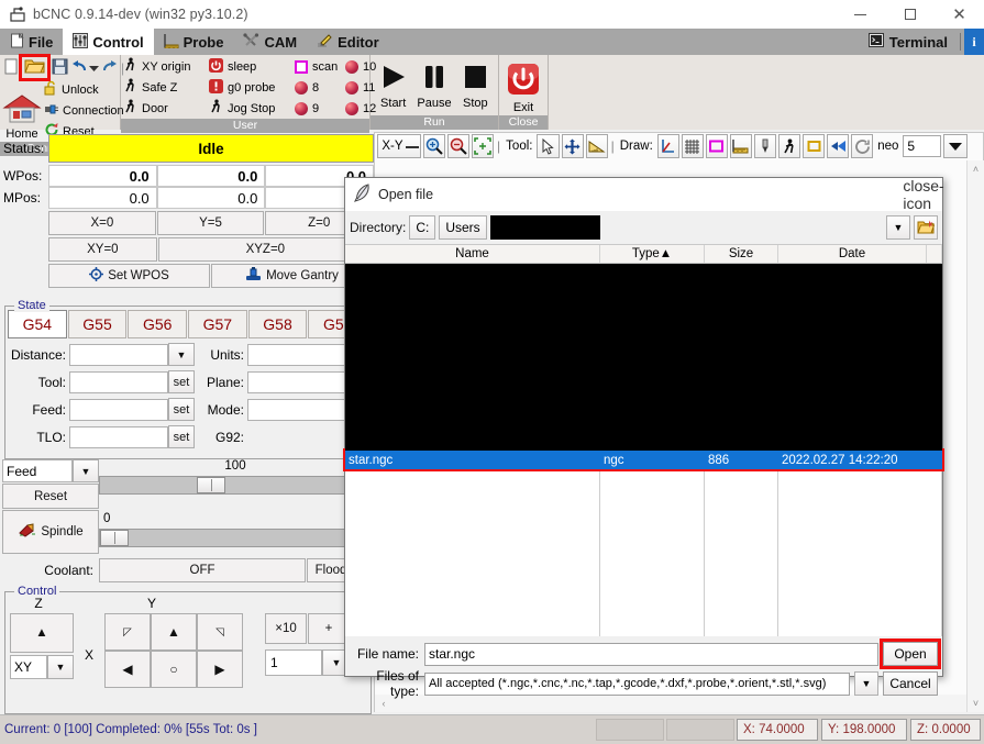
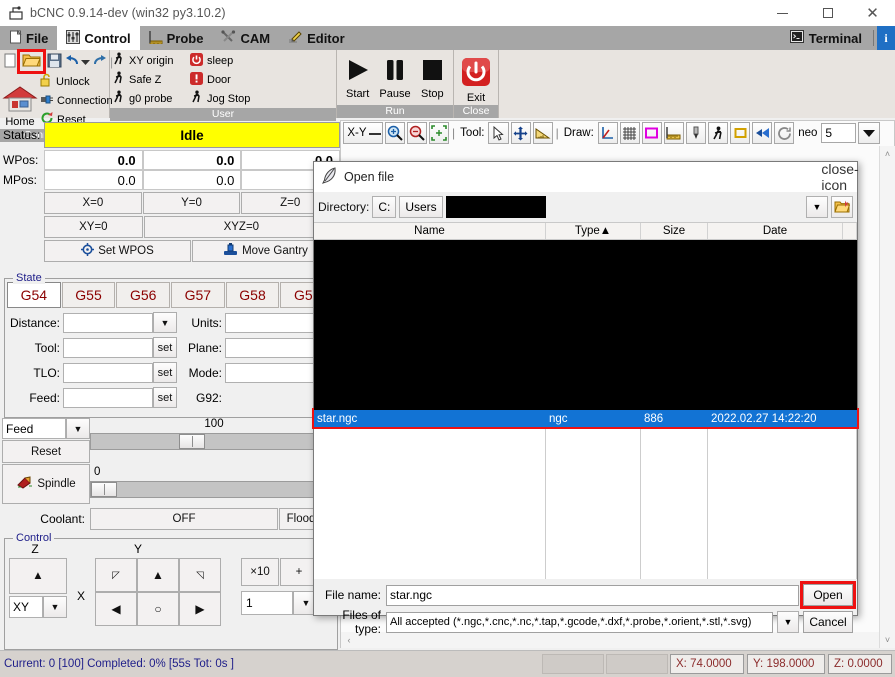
  bCNC 0.9.14-dev (win32 py3.10.2)
  ✕
  File
  Control
  Probe
  CAM
  Editor
  Terminal
  i
  |
  Home
  Unlock
  Connection
  Reset
  XY origin
  Safe Z
- Door
+ g0 probe
  sleep
- g0 probe
+ Door
  Jog Stop
- scan
- 8
- 9
- 10
- 11
- 12
  User
  Start
  Pause
  Stop
  Run
  Exit
  Close
  X-Y
  |
  Tool:
  |
  Draw:
  neo
  5
  ˄
  ˅
  ‹
  Status:
  Idle
  WPos:
  0.0
  0.0
  0.0
  MPos:
  0.0
  0.0
  X=0
- Y=5
+ Y=0
  Z=0
  XY=0
  XYZ=0
  Set WPOS
  Move Gantry
  State
  G54
  G55
  G56
  G57
  G58
  Distance:
  ▼
  Units:
  Tool:
  set
  Plane:
- Feed:
+ TLO:
  set
  Mode:
- TLO:
+ Feed:
  set
  G92:
  Feed
  ▼
  Reset
  Spindle
  100
  0
  Coolant:
  OFF
  Floo
  Control
  Z
  Y
  ▲
  XY
  ▼
  X
  ◸
  ▲
  ◹
  ◀
  ○
  ▶
  ×10
  +
  1
  ▼
  Open file
  close-icon
  Directory:
  C:
  Users
  ▼
  Name
  Type
  ▲
  Size
  Date
  star.ngc
  ngc
  886
  2022.02.27 14:22:20
  File name:
  star.ngc
  Open
  Files of type:
  All accepted (*.ngc,*.cnc,*.nc,*.tap,*.gcode,*.dxf,*.probe,*.orient,*.stl,*.svg)
  ▼
  Cancel
  Current: 0 [100] Completed: 0% [55s Tot: 0s ]
  X:
  74.0000
  Y:
  198.0000
  Z:
  0.0000
